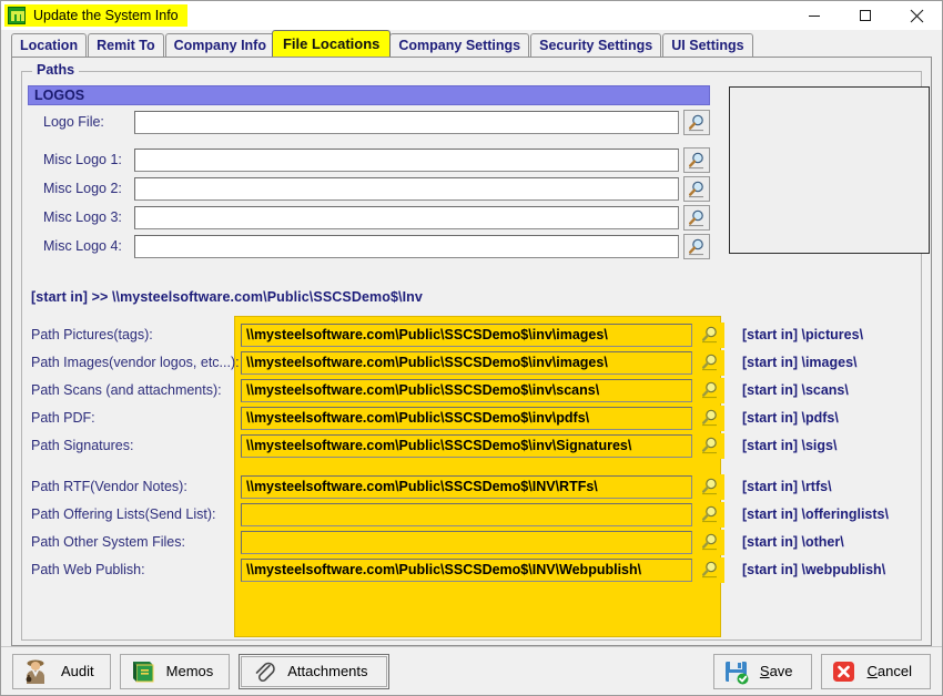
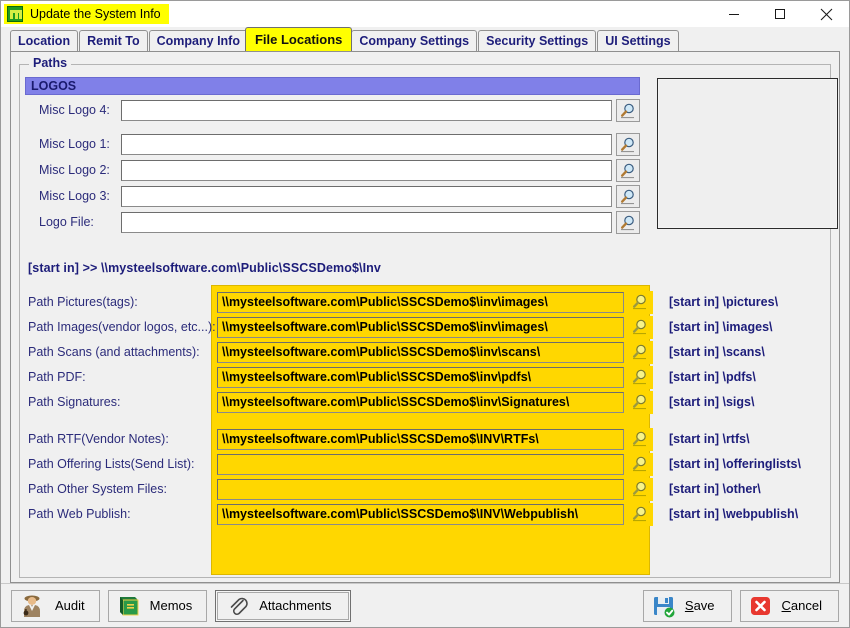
  Update the System Info
  Location
  Remit To
  Company Info
  File Locations
  Company Settings
  Security Settings
  UI Settings
  Paths
  LOGOS
- Logo File:
+ Misc Logo 4:
  Misc Logo 1:
  Misc Logo 2:
  Misc Logo 3:
- Misc Logo 4:
+ Logo File:
  [start in] >> \\mysteelsoftware.com\Public\SSCSDemo$\Inv
  Path Pictures(tags):
  \\mysteelsoftware.com\Public\SSCSDemo$\inv\images\
  [start in] \pictures\
  Path Images(vendor logos, etc...):
  \\mysteelsoftware.com\Public\SSCSDemo$\inv\images\
  [start in] \images\
  Path Scans (and attachments):
  \\mysteelsoftware.com\Public\SSCSDemo$\inv\scans\
  [start in] \scans\
  Path PDF:
  \\mysteelsoftware.com\Public\SSCSDemo$\inv\pdfs\
  [start in] \pdfs\
  Path Signatures:
  \\mysteelsoftware.com\Public\SSCSDemo$\inv\Signatures\
  [start in] \sigs\
  Path RTF(Vendor Notes):
  \\mysteelsoftware.com\Public\SSCSDemo$\INV\RTFs\
  [start in] \rtfs\
  Path Offering Lists(Send List):
  [start in] \offeringlists\
  Path Other System Files:
  [start in] \other\
  Path Web Publish:
  \\mysteelsoftware.com\Public\SSCSDemo$\INV\Webpublish\
  [start in] \webpublish\
  Audit
  Memos
  Attachments
  Save
  Cancel
